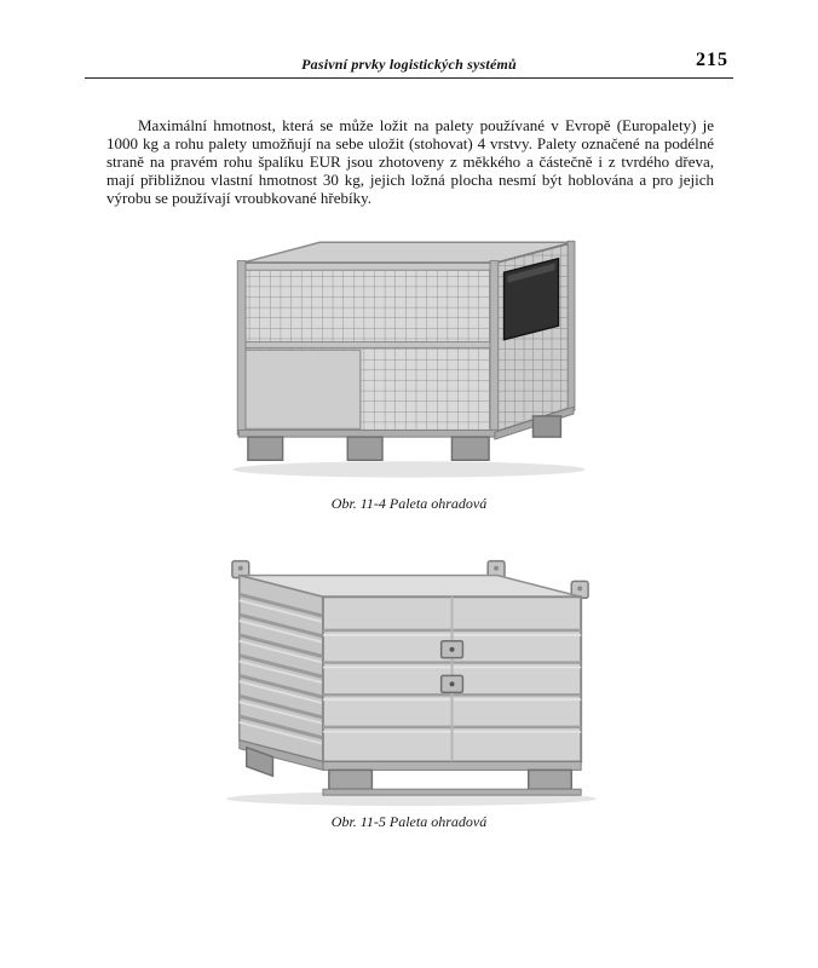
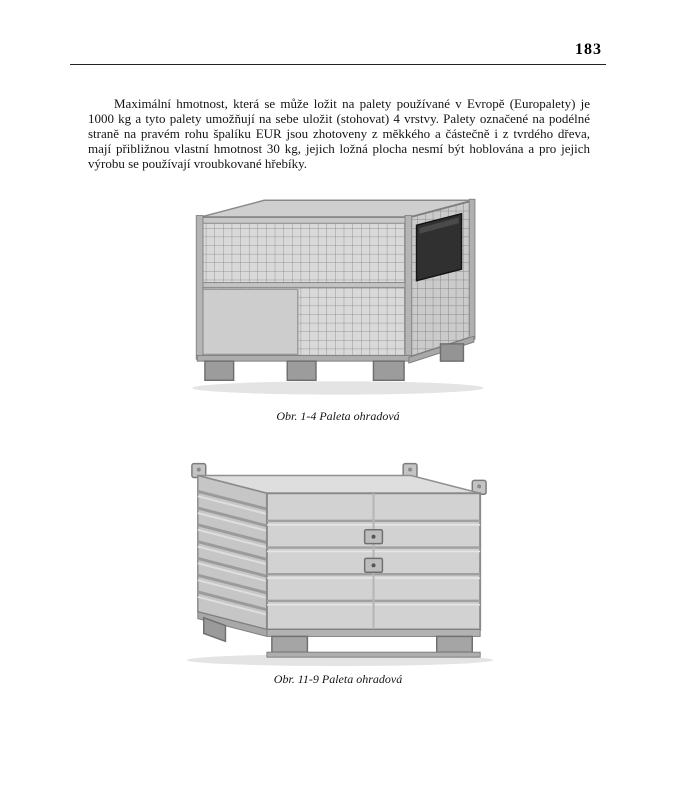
- Pasivní prvky logistických systémů
- 215
+ 183
- Maximální hmotnost, která se může ložit na palety používané v Evropě (Europalety) je 1000 kg a rohu palety umožňují na sebe uložit (stohovat) 4 vrstvy. Palety označené na podélné straně na pravém rohu špalíku EUR jsou zhotoveny z měkkého a částečně i z tvrdého dřeva, mají přibližnou vlastní hmotnost 30 kg, jejich ložná plocha nesmí být hoblována a pro jejich výrobu se používají vroubkované hřebíky.
+ Maximální hmotnost, která se může ložit na palety používané v Evropě (Europalety) je 1000 kg a tyto palety umožňují na sebe uložit (stohovat) 4 vrstvy. Palety označené na podélné straně na pravém rohu špalíku EUR jsou zhotoveny z měkkého a částečně i z tvrdého dřeva, mají přibližnou vlastní hmotnost 30 kg, jejich ložná plocha nesmí být hoblována a pro jejich výrobu se používají vroubkované hřebíky.
- Obr. 11-4 Paleta ohradová
+ Obr. 1-4 Paleta ohradová
- Obr. 11-5 Paleta ohradová
+ Obr. 11-9 Paleta ohradová
